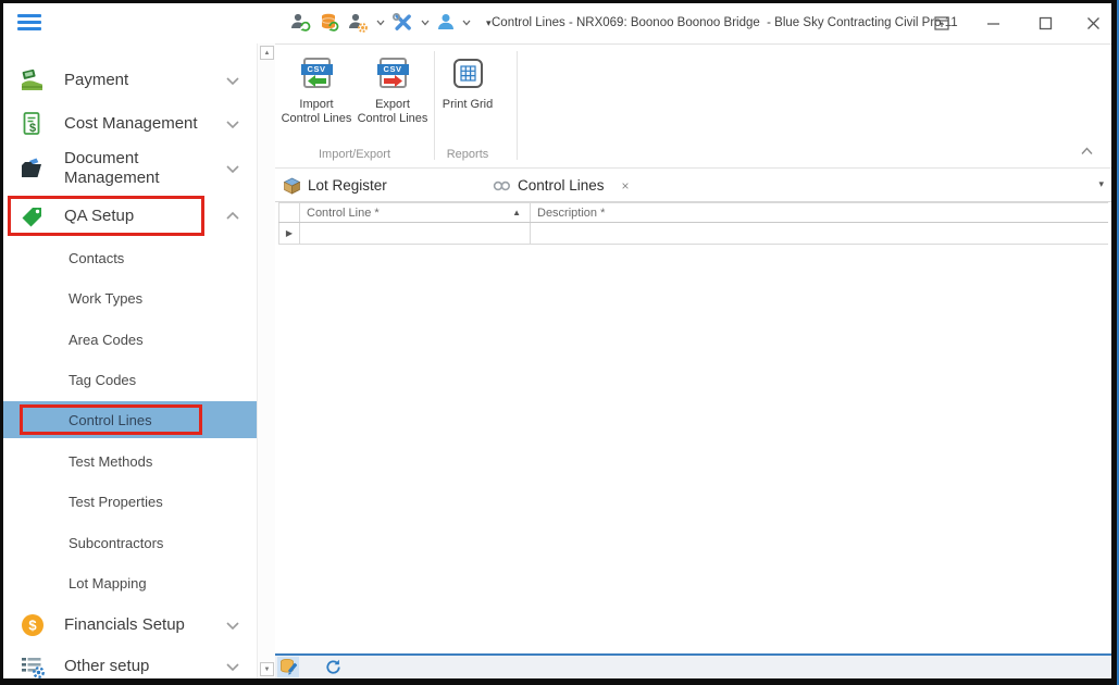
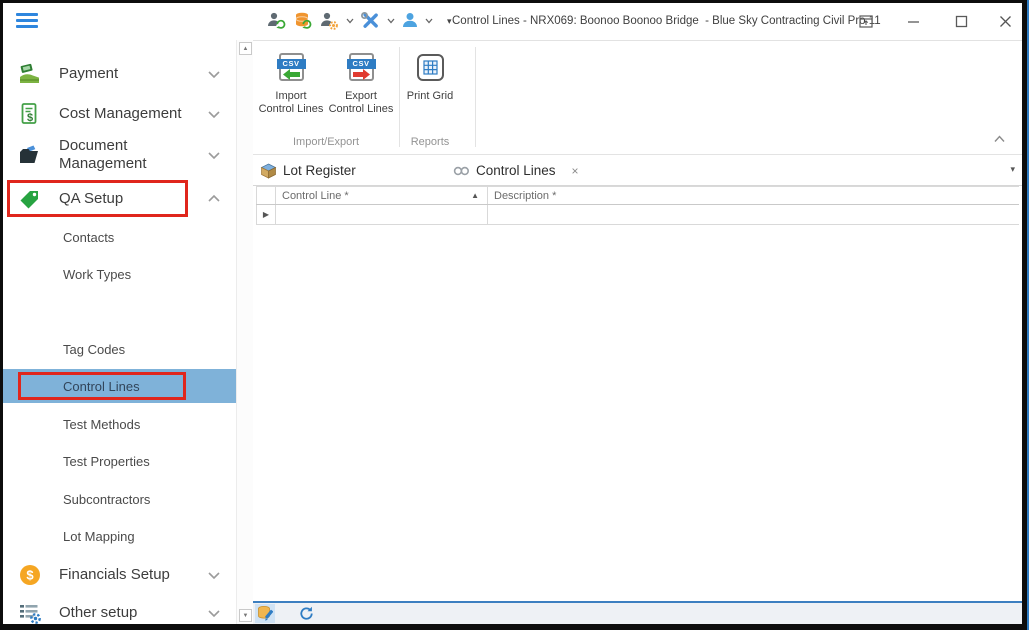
  ▾
  Control Lines - NRX069: Boonoo Boonoo Bridge - Blue Sky Contracting Civil Pro1
  Payment
  $
  Cost Management
  Document Management
  QA Setup
  Contacts
  Work Types
- Area Codes
  Tag Codes
  Control Lines
  Test Methods
  Test Properties
  Subcontractors
  Lot Mapping
  $
  Financials Setup
  Other setup
  CSV
  Import Control Lines
  CSV
  Export Control Lines
  Print Grid
  Import/Export
  Reports
  Lot Register
  Control Lines
  ×
  ▾
  Control Line *
  ▲
  Description *
  ▶
